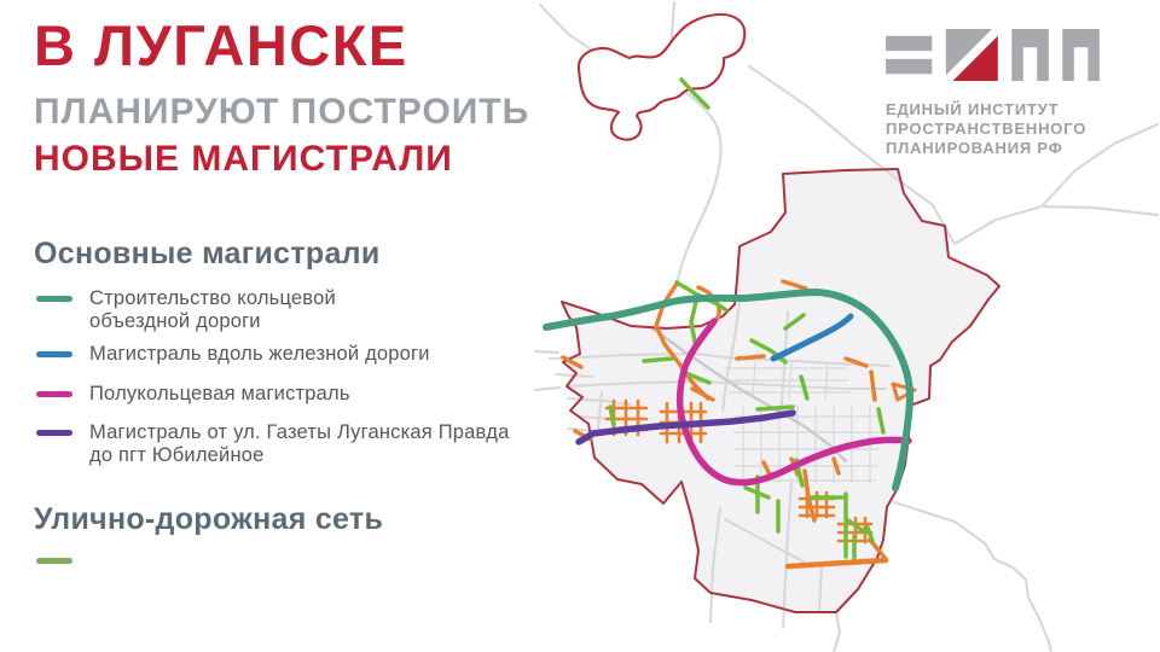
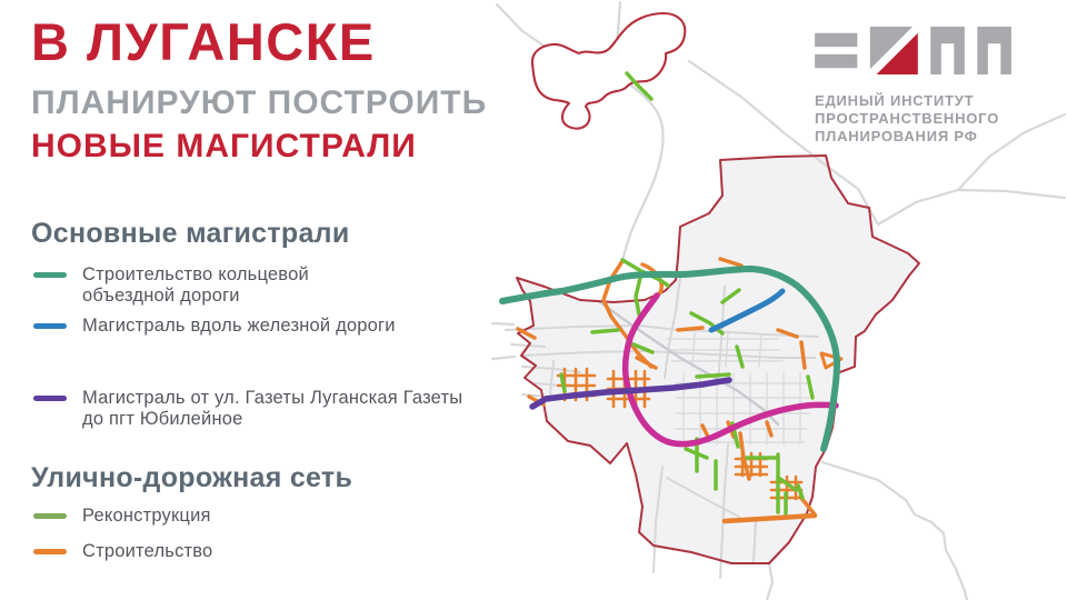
  В ЛУГАНСКЕ
  ПЛАНИРУЮТ ПОСТРОИТЬ
  НОВЫЕ МАГИСТРАЛИ
  Основные магистрали
  Строительство кольцевой
  объездной дороги
  Магистраль вдоль железной дороги
- Полукольцевая магистраль
- Магистраль от ул. Газеты Луганская Правда
+ Магистраль от ул. Газеты Луганская Газеты
  до пгт Юбилейное
  Улично-дорожная сеть
+ Реконструкция
+ Строительство
  ЕДИНЫЙ ИНСТИТУТ
  ПРОСТРАНСТВЕННОГО
  ПЛАНИРОВАНИЯ РФ
